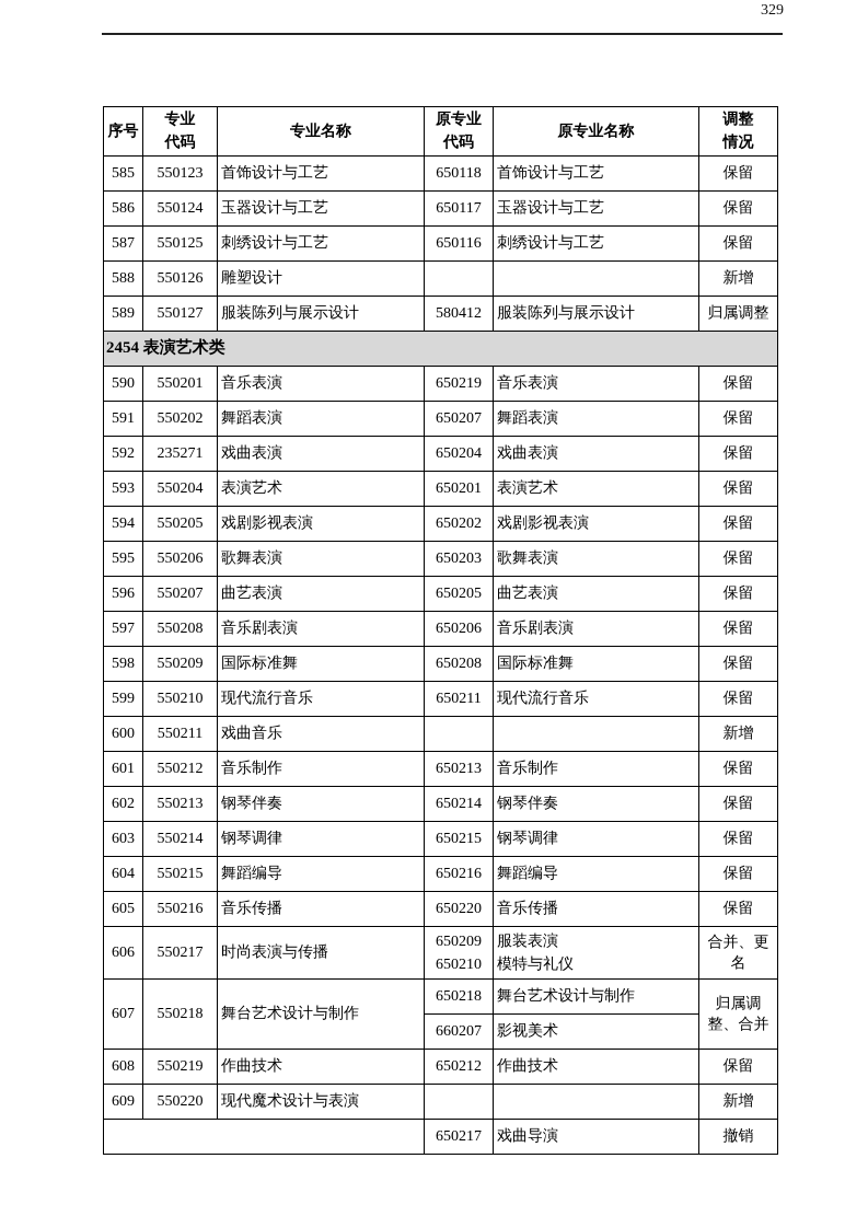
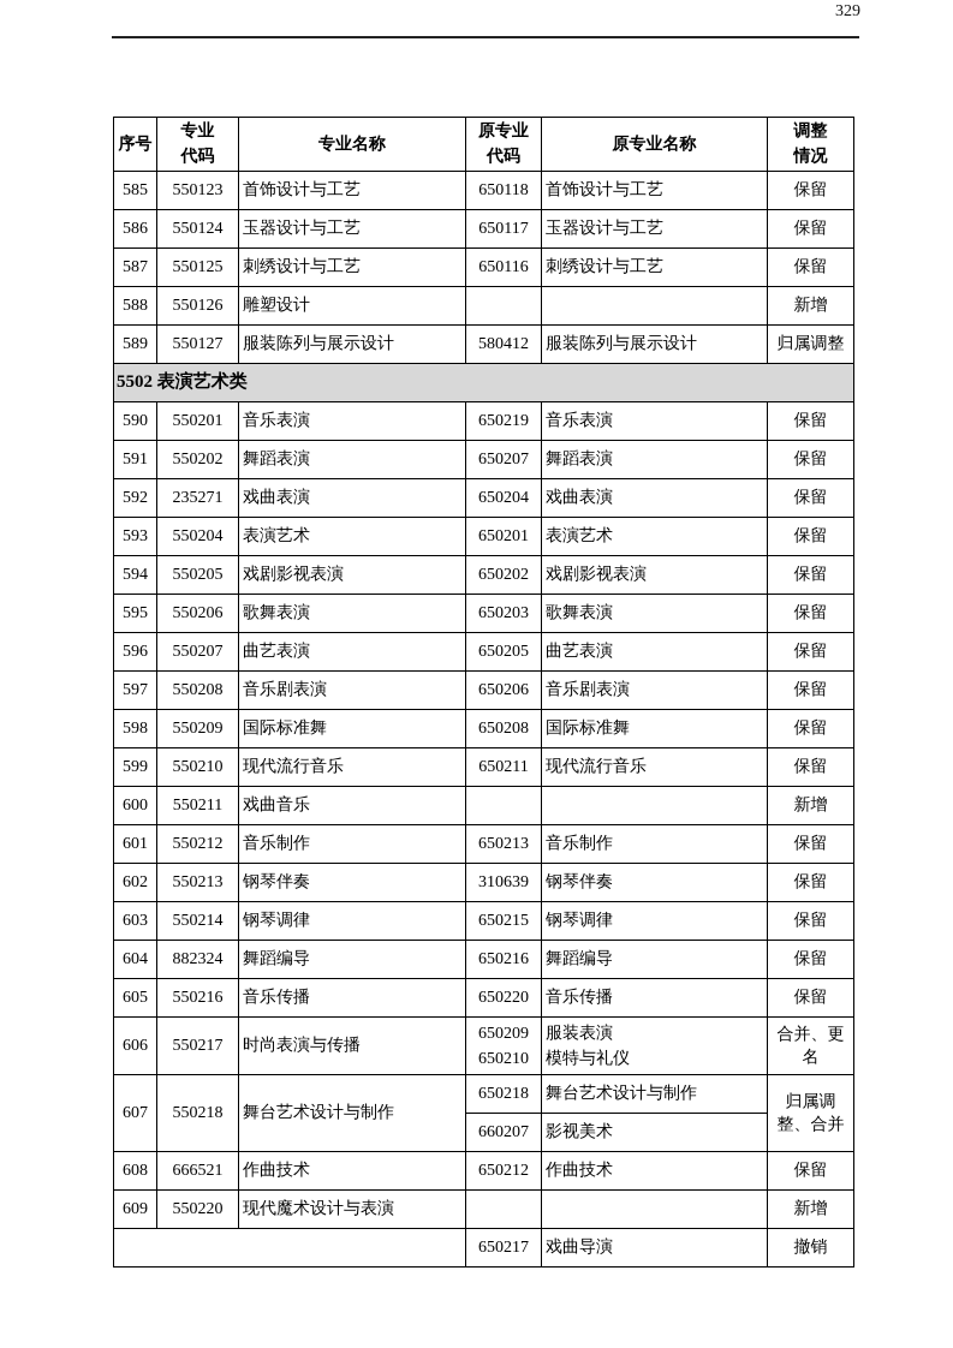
  329
  序号	专业代码	专业名称	原专业代码	原专业名称	调整情况
  585	550123	首饰设计与工艺	650118	首饰设计与工艺	保留
  586	550124	玉器设计与工艺	650117	玉器设计与工艺	保留
  587	550125	刺绣设计与工艺	650116	刺绣设计与工艺	保留
  588	550126	雕塑设计			新增
  589	550127	服装陈列与展示设计	580412	服装陈列与展示设计	归属调整
- 2454 表演艺术类
+ 5502 表演艺术类
  590	550201	音乐表演	650219	音乐表演	保留
  591	550202	舞蹈表演	650207	舞蹈表演	保留
  592	235271	戏曲表演	650204	戏曲表演	保留
  593	550204	表演艺术	650201	表演艺术	保留
  594	550205	戏剧影视表演	650202	戏剧影视表演	保留
  595	550206	歌舞表演	650203	歌舞表演	保留
  596	550207	曲艺表演	650205	曲艺表演	保留
  597	550208	音乐剧表演	650206	音乐剧表演	保留
  598	550209	国际标准舞	650208	国际标准舞	保留
  599	550210	现代流行音乐	650211	现代流行音乐	保留
  600	550211	戏曲音乐			新增
  601	550212	音乐制作	650213	音乐制作	保留
- 602	550213	钢琴伴奏	650214	钢琴伴奏	保留
+ 602	550213	钢琴伴奏	310639	钢琴伴奏	保留
  603	550214	钢琴调律	650215	钢琴调律	保留
- 604	550215	舞蹈编导	650216	舞蹈编导	保留
+ 604	882324	舞蹈编导	650216	舞蹈编导	保留
  605	550216	音乐传播	650220	音乐传播	保留
  606	550217	时尚表演与传播	650209650210	服装表演模特与礼仪	合并、更名
  607	550218	舞台艺术设计与制作	650218	舞台艺术设计与制作	归属调整、合并
  660207	影视美术
- 608	550219	作曲技术	650212	作曲技术	保留
+ 608	666521	作曲技术	650212	作曲技术	保留
  609	550220	现代魔术设计与表演			新增
  	650217	戏曲导演	撤销
